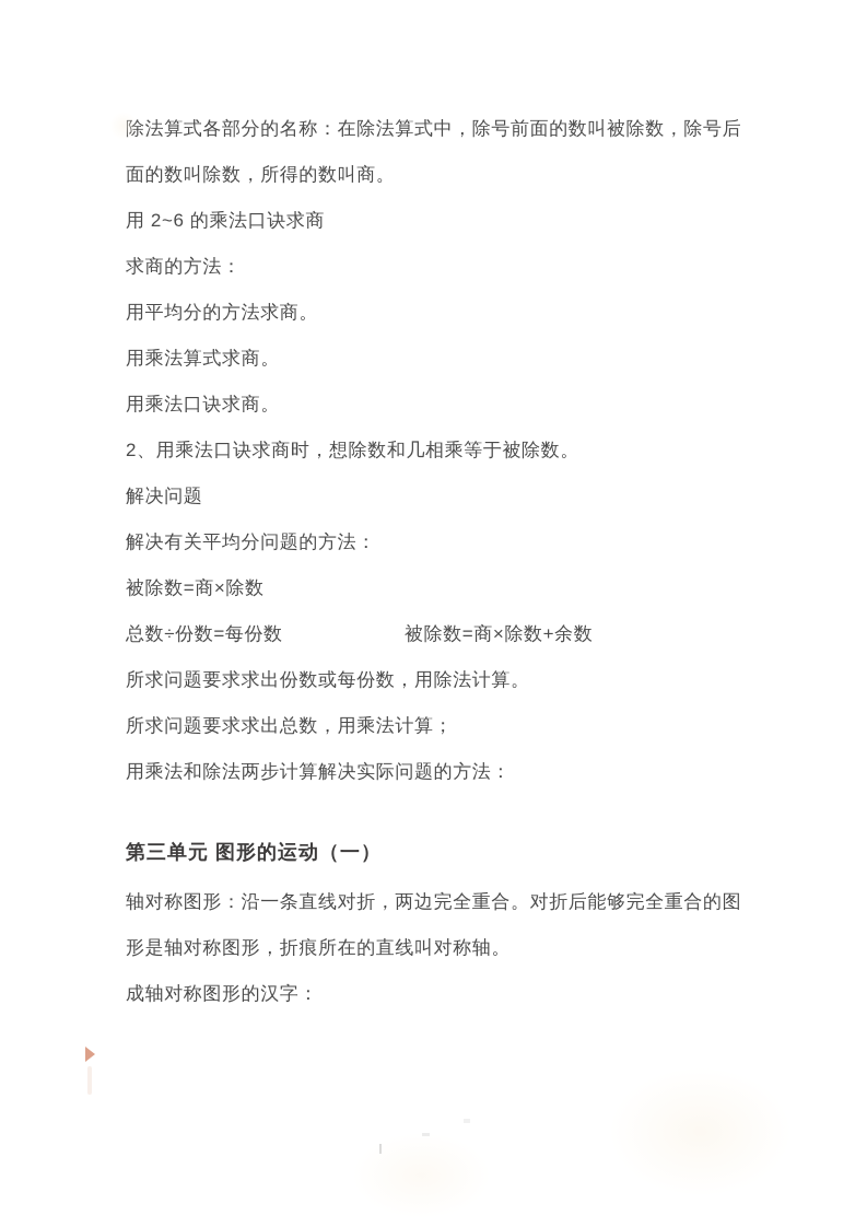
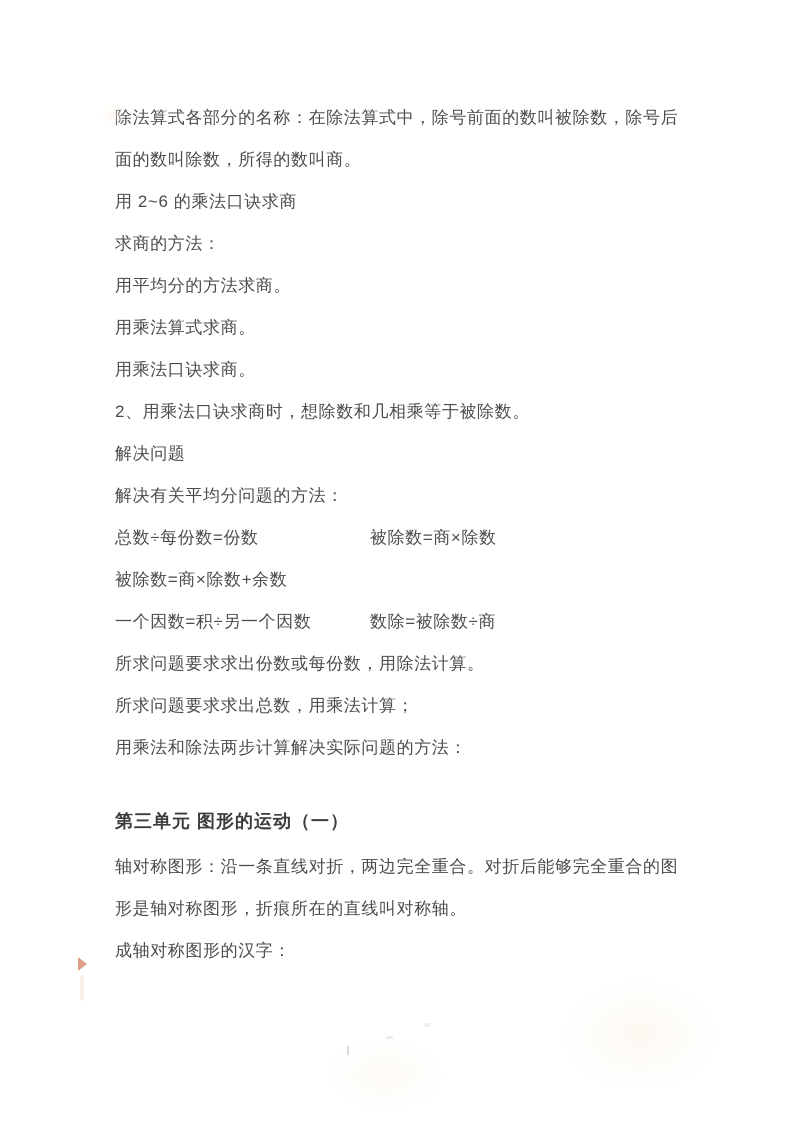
  除法算式各部分的名称：在除法算式中，除号前面的数叫被除数，除号后面的数叫除数，所得的数叫商。
  用 2~6 的乘法口诀求商
  求商的方法：
  用平均分的方法求商。
  用乘法算式求商。
  用乘法口诀求商。
  2、用乘法口诀求商时，想除数和几相乘等于被除数。
  解决问题
  解决有关平均分问题的方法：
+ 总数÷每份数=份数
  被除数=商×除数
- 总数÷份数=每份数
  被除数=商×除数+余数
+ 一个因数=积÷另一个因数
+ 数除=被除数÷商
  所求问题要求求出份数或每份数，用除法计算。
  所求问题要求求出总数，用乘法计算；
  用乘法和除法两步计算解决实际问题的方法：
  第三单元 图形的运动（一）
  轴对称图形：沿一条直线对折，两边完全重合。对折后能够完全重合的图形是轴对称图形，折痕所在的直线叫对称轴。
  成轴对称图形的汉字：
